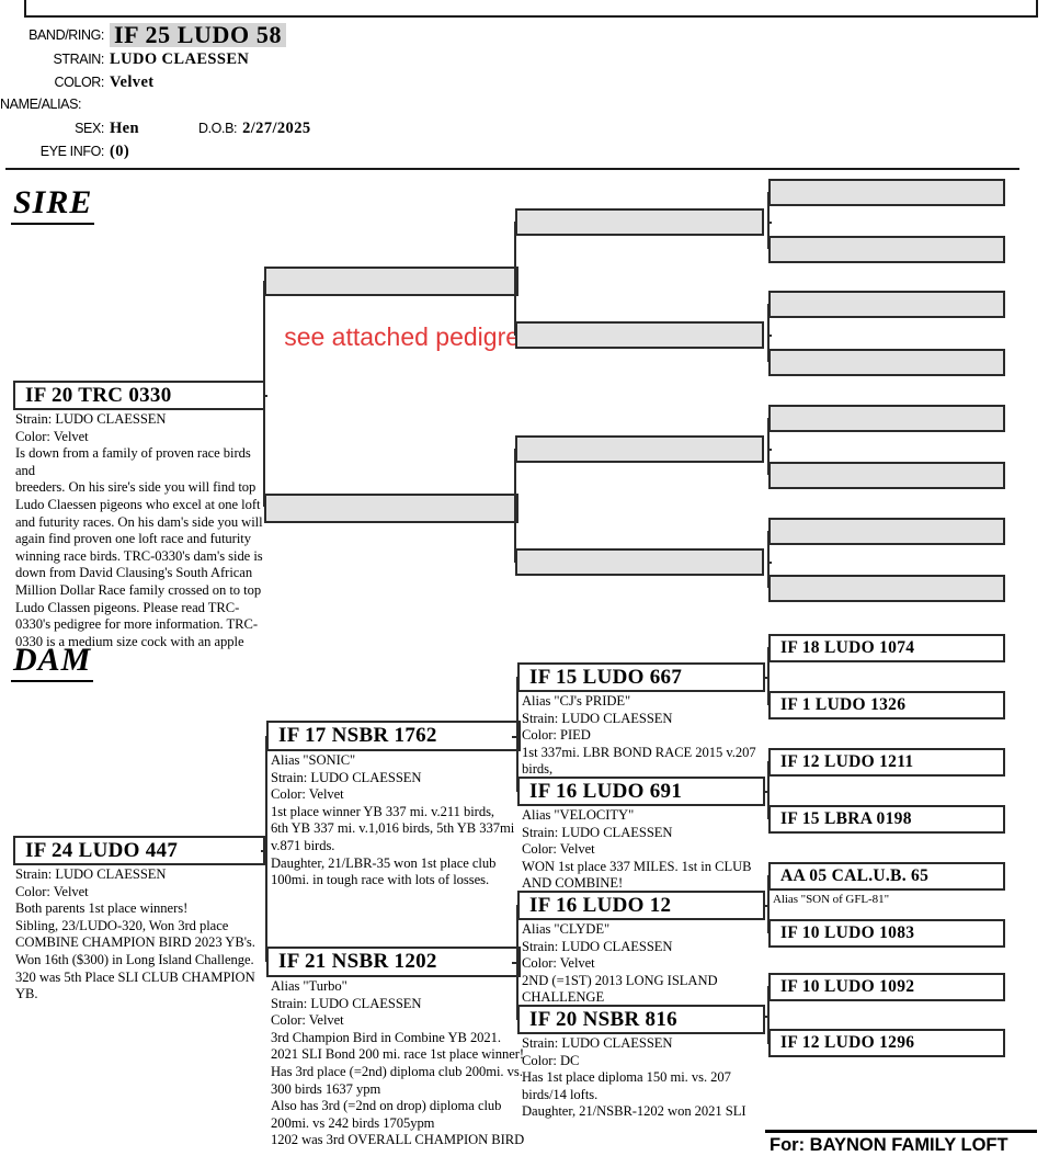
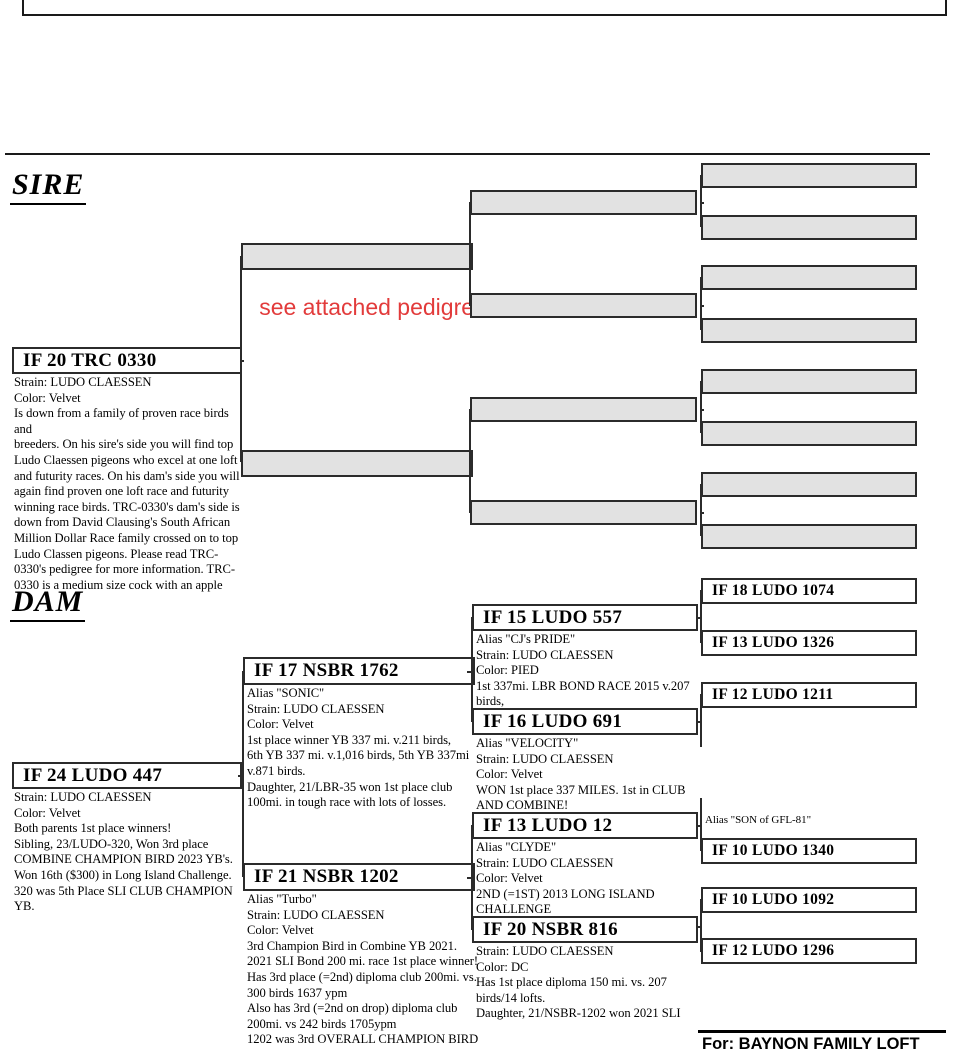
- BAND/RING:
- IF 25 LUDO 58
- STRAIN:
- LUDO CLAESSEN
- COLOR:
- Velvet
- NAME/ALIAS:
- SEX:
- Hen
- D.O.B:
- 2/27/2025
- EYE INFO:
- (0)
  SIRE
  see attached pedigre
  IF 20 TRC 0330
  Strain: LUDO CLAESSEN
  Color: Velvet
  Is down from a family of proven race birds and
  breeders. On his sire's side you will find top
  Ludo Claessen pigeons who excel at one loft
  and futurity races. On his dam's side you will
  again find proven one loft race and futurity
  winning race birds. TRC-0330's dam's side is
  down from David Clausing's South African
  Million Dollar Race family crossed on to top
  Ludo Classen pigeons. Please read TRC-
  0330's pedigree for more information. TRC-
  0330 is a medium size cock with an apple
  DAM
  IF 24 LUDO 447
  Strain: LUDO CLAESSEN
  Color: Velvet
  Both parents 1st place winners!
  Sibling, 23/LUDO-320, Won 3rd place
  COMBINE CHAMPION BIRD 2023 YB's.
  Won 16th ($300) in Long Island Challenge.
  320 was 5th Place SLI CLUB CHAMPION
  YB.
  IF 17 NSBR 1762
  Alias "SONIC"
  Strain: LUDO CLAESSEN
  Color: Velvet
  1st place winner YB 337 mi. v.211 birds,
  6th YB 337 mi. v.1,016 birds, 5th YB 337mi
  v.871 birds.
  Daughter, 21/LBR-35 won 1st place club
  100mi. in tough race with lots of losses.
  IF 21 NSBR 1202
  Alias "Turbo"
  Strain: LUDO CLAESSEN
  Color: Velvet
  3rd Champion Bird in Combine YB 2021.
  2021 SLI Bond 200 mi. race 1st place winner!
  Has 3rd place (=2nd) diploma club 200mi. vs.
  300 birds 1637 ypm
  Also has 3rd (=2nd on drop) diploma club
  200mi. vs 242 birds 1705ypm
  1202 was 3rd OVERALL CHAMPION BIRD
- IF 15 LUDO 667
+ IF 15 LUDO 557
  Alias "CJ's PRIDE"
  Strain: LUDO CLAESSEN
  Color: PIED
  1st 337mi. LBR BOND RACE 2015 v.207
  birds,
  IF 16 LUDO 691
  Alias "VELOCITY"
  Strain: LUDO CLAESSEN
  Color: Velvet
  WON 1st place 337 MILES. 1st in CLUB
  AND COMBINE!
- IF 16 LUDO 12
+ IF 13 LUDO 12
  Alias "CLYDE"
  Strain: LUDO CLAESSEN
  Color: Velvet
  2ND (=1ST) 2013 LONG ISLAND
  CHALLENGE
  IF 20 NSBR 816
  Strain: LUDO CLAESSEN
  Color: DC
  Has 1st place diploma 150 mi. vs. 207
  birds/14 lofts.
  Daughter, 21/NSBR-1202 won 2021 SLI
  IF 18 LUDO 1074
- IF 1 LUDO 1326
+ IF 13 LUDO 1326
  IF 12 LUDO 1211
- IF 15 LBRA 0198
- AA 05 CAL.U.B. 65
  Alias "SON of GFL-81"
- IF 10 LUDO 1083
+ IF 10 LUDO 1340
  IF 10 LUDO 1092
  IF 12 LUDO 1296
  For: BAYNON FAMILY LOFT
